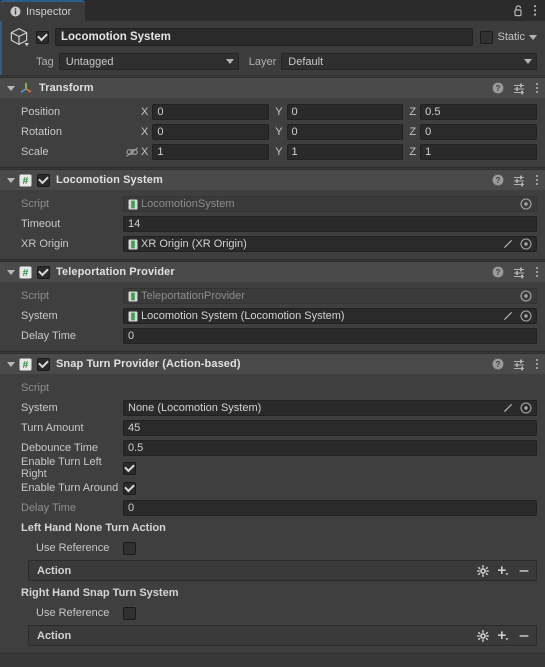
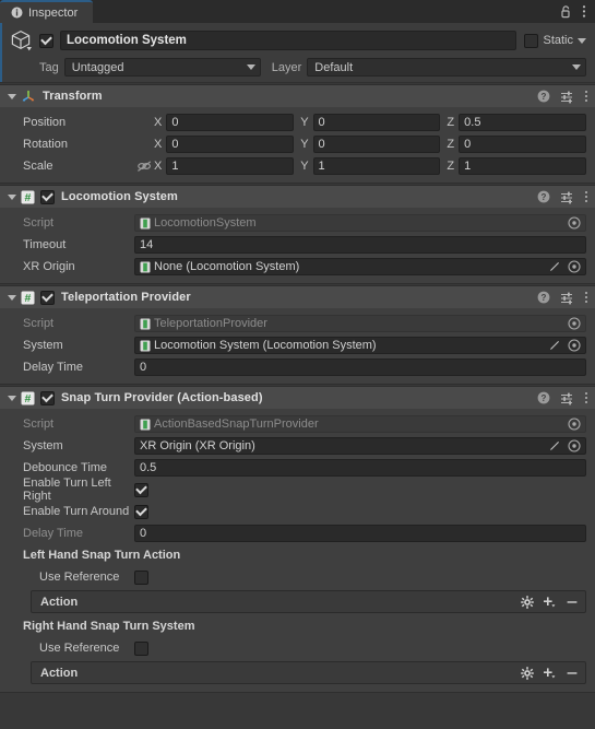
  Inspector
  Locomotion System
  Static
  Tag
  Untagged
  Layer
  Default
  Transform
  ?
  Position
  X
  0
  Y
  0
  Z
  0.5
  Rotation
  X
  0
  Y
  0
  Z
  0
  Scale
  X
  1
  Y
  1
  Z
  1
  #
  Locomotion System
  ?
  Script
  LocomotionSystem
  Timeout
  14
  XR Origin
- XR Origin (XR Origin)
+ None (Locomotion System)
  #
  Teleportation Provider
  ?
  Script
  TeleportationProvider
  System
  Locomotion System (Locomotion System)
  Delay Time
  0
  #
  Snap Turn Provider (Action-based)
  ?
  Script
+ ActionBasedSnapTurnProvider
  System
- None (Locomotion System)
+ XR Origin (XR Origin)
- Turn Amount
- 45
  Debounce Time
  0.5
  Enable Turn Left Right
  Enable Turn Around
  Delay Time
  0
- Left Hand None Turn Action
+ Left Hand Snap Turn Action
  Use Reference
  Action
  Right Hand Snap Turn System
  Use Reference
  Action
